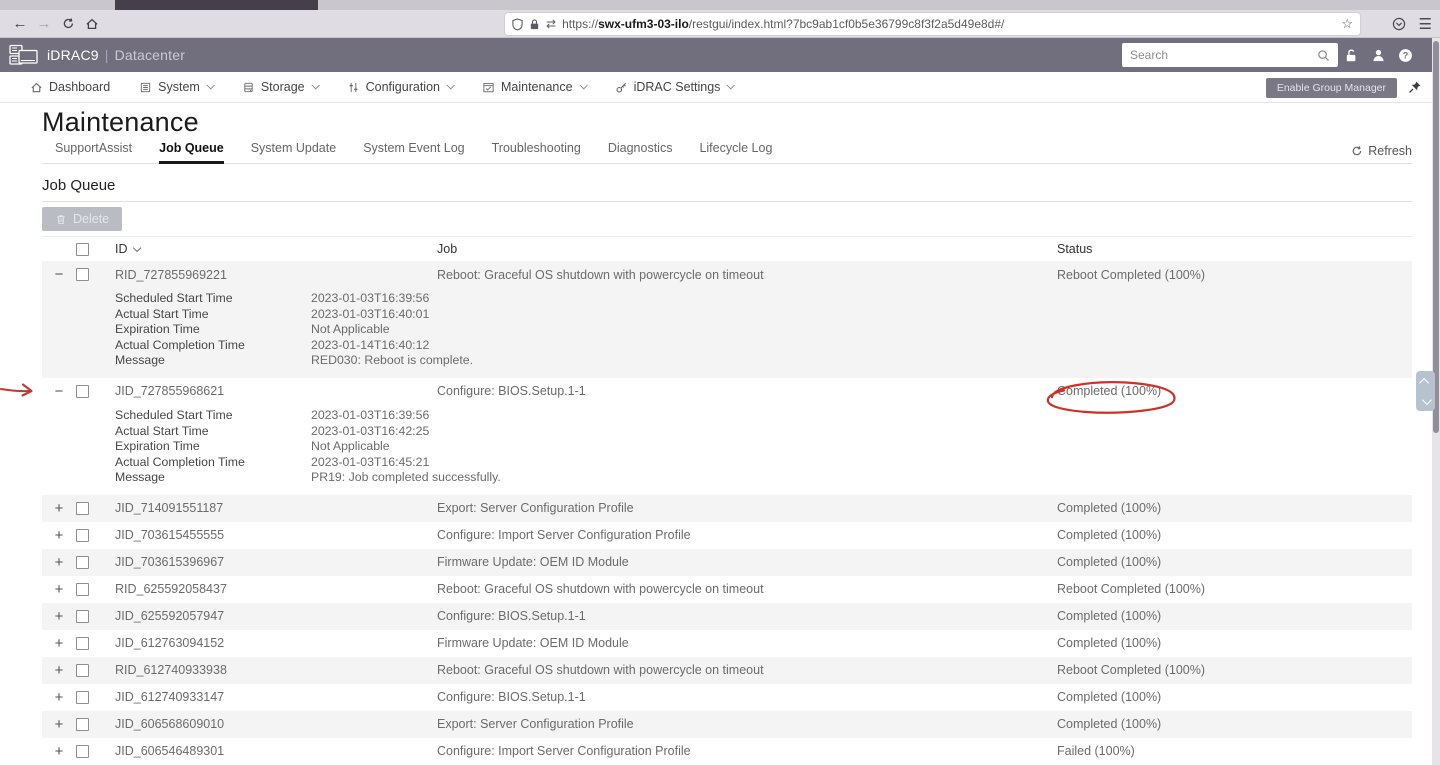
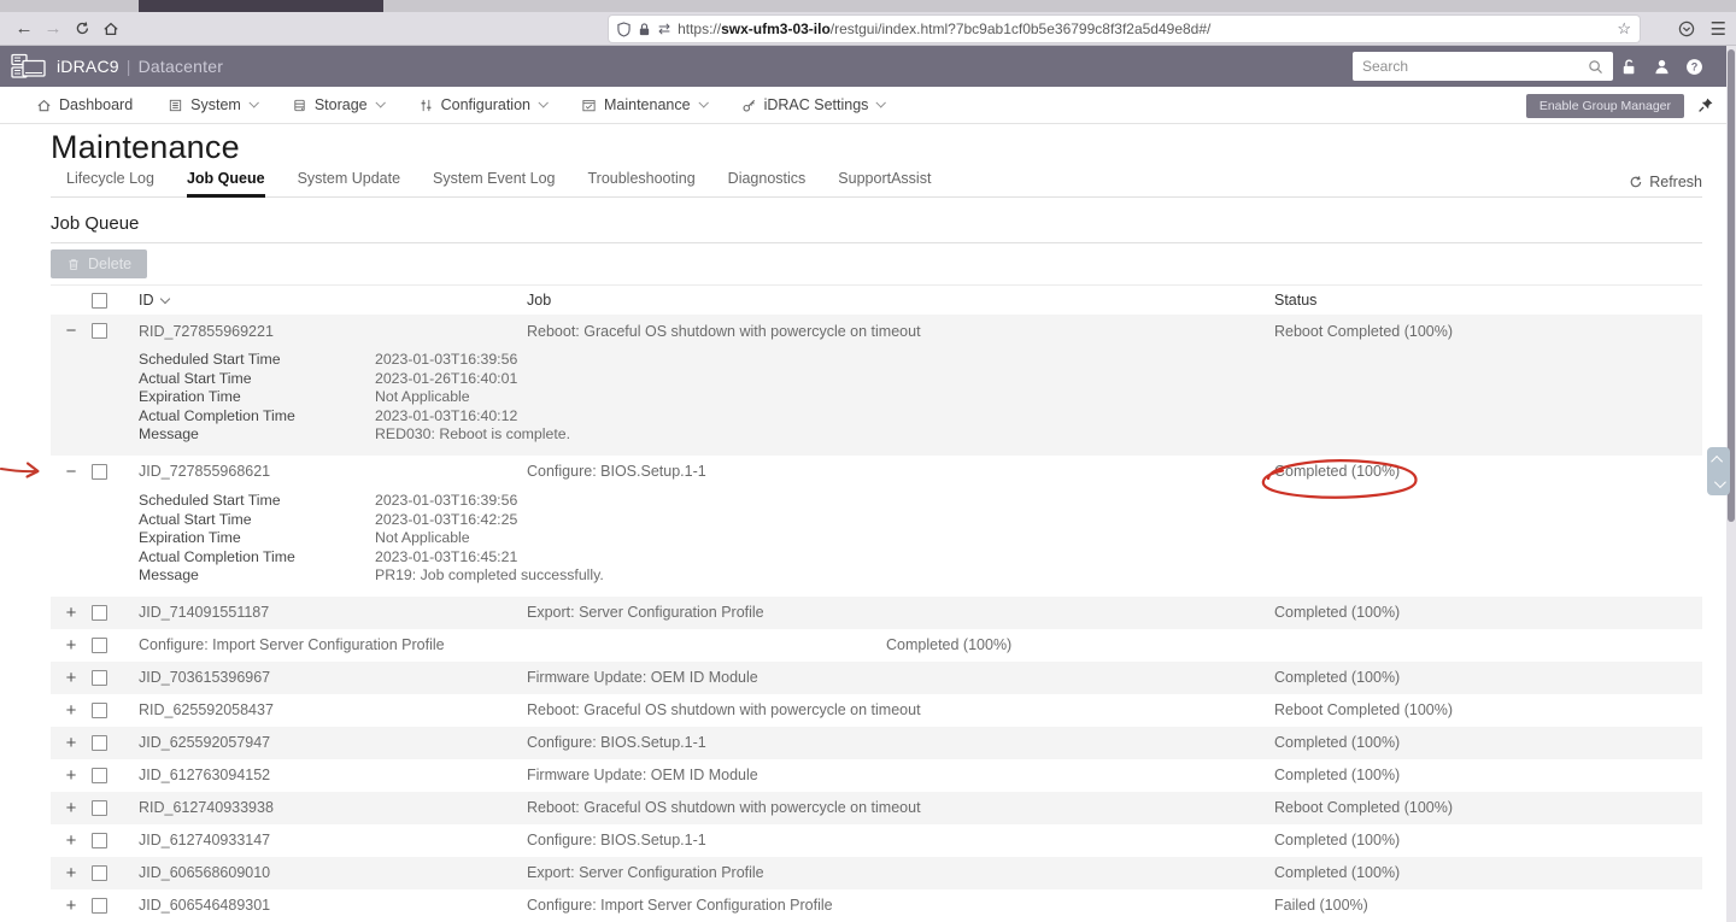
  ←
  →
  ⇄
  https://swx-ufm3-03-ilo/restgui/index.html?7bc9ab1cf0b5e36799c8f3f2a5d49e8d#/
  ☆
  ☰
  iDRAC9 | Datacenter
  Search
  ?
  Dashboard
  System
  Storage
  Configuration
  Maintenance
  iDRAC Settings
  Enable Group Manager
  Maintenance
- SupportAssist
+ Lifecycle Log
  Job Queue
  System Update
  System Event Log
  Troubleshooting
  Diagnostics
- Lifecycle Log
+ SupportAssist
  Refresh
  Job Queue
  Delete
  ID
  Job
  Status
  −
  RID_727855969221
  Reboot: Graceful OS shutdown with powercycle on timeout
  Reboot Completed (100%)
  Scheduled Start Time
  2023-01-03T16:39:56
  Actual Start Time
- 2023-01-03T16:40:01
+ 2023-01-26T16:40:01
  Expiration Time
  Not Applicable
  Actual Completion Time
- 2023-01-14T16:40:12
+ 2023-01-03T16:40:12
  Message
  RED030: Reboot is complete.
  −
  JID_727855968621
  Configure: BIOS.Setup.1-1
  ompleted (100%)
  Scheduled Start Time
  2023-01-03T16:39:56
  Actual Start Time
  2023-01-03T16:42:25
  Expiration Time
  Not Applicable
  Actual Completion Time
  2023-01-03T16:45:21
  Message
  PR19: Job completed successfully.
  +
  JID_714091551187
  Export: Server Configuration Profile
  Completed (100%)
  +
- JID_703615455555
  Configure: Import Server Configuration Profile
  Completed (100%)
  +
  JID_703615396967
  Firmware Update: OEM ID Module
  Completed (100%)
  +
  RID_625592058437
  Reboot: Graceful OS shutdown with powercycle on timeout
  Reboot Completed (100%)
  +
  JID_625592057947
  Configure: BIOS.Setup.1-1
  Completed (100%)
  +
  JID_612763094152
  Firmware Update: OEM ID Module
  Completed (100%)
  +
  RID_612740933938
  Reboot: Graceful OS shutdown with powercycle on timeout
  Reboot Completed (100%)
  +
  JID_612740933147
  Configure: BIOS.Setup.1-1
  Completed (100%)
  +
  JID_606568609010
  Export: Server Configuration Profile
  Completed (100%)
  +
  JID_606546489301
  Configure: Import Server Configuration Profile
  Failed (100%)
